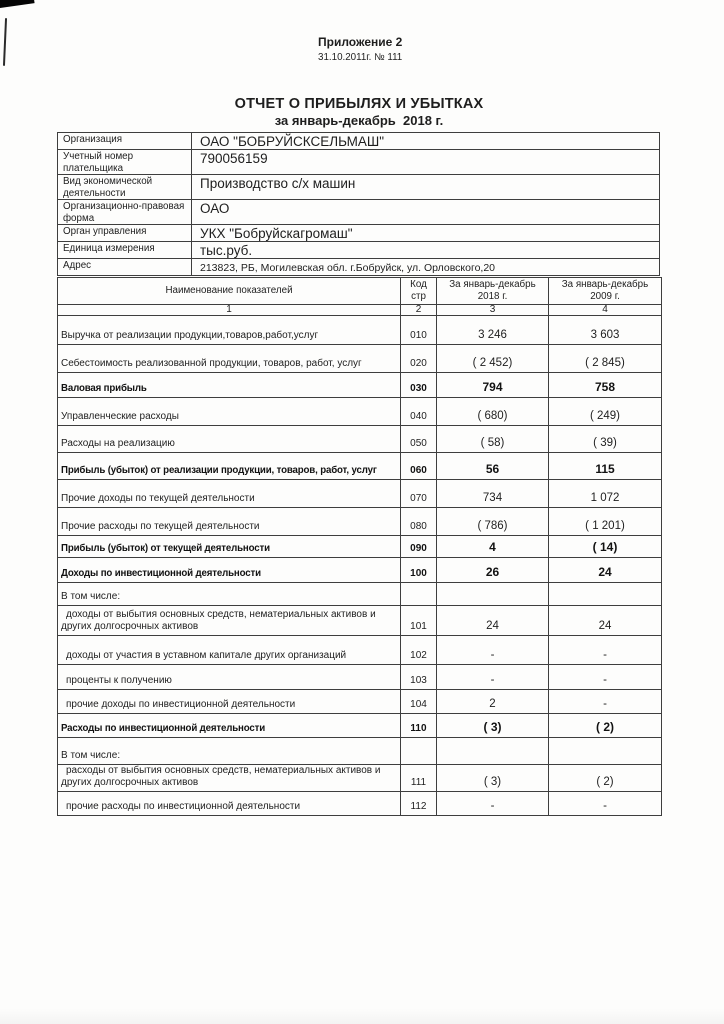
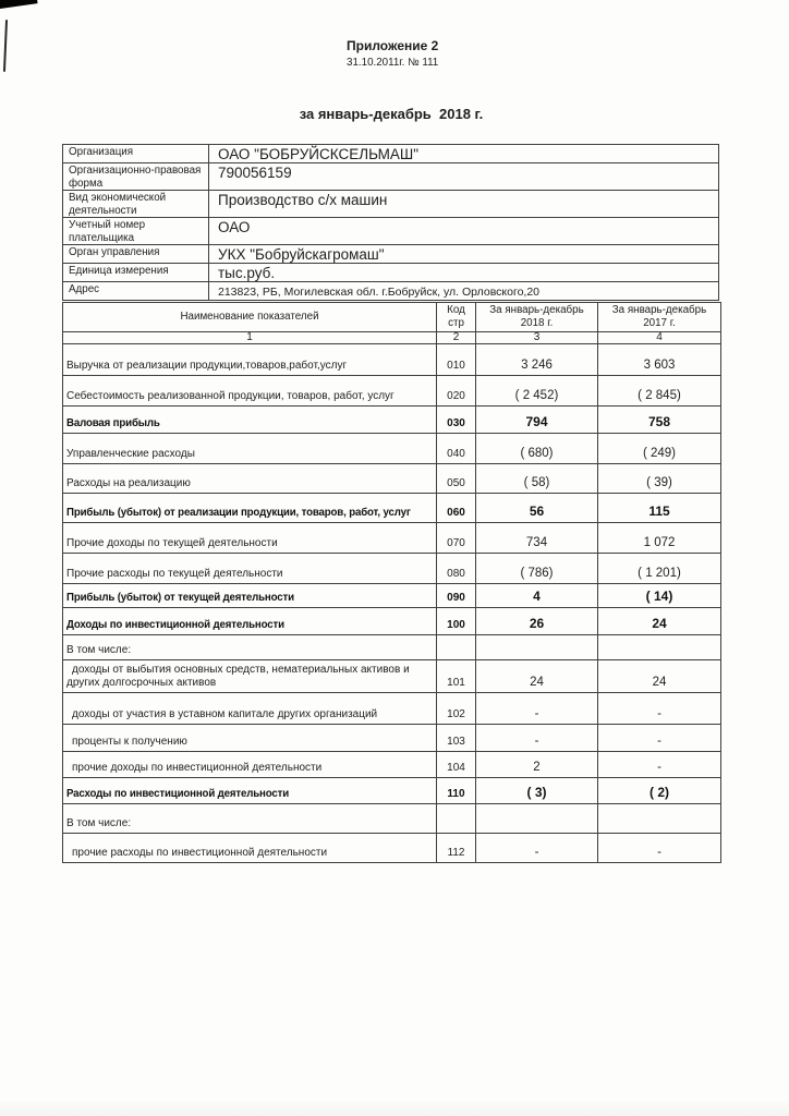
  Приложение 2
  31.10.2011г. № 111
- ОТЧЕТ О ПРИБЫЛЯХ И УБЫТКАХ
  за январь-декабрь 2018 г.
  Организация	ОАО "БОБРУЙСКСЕЛЬМАШ"
- Учетный номер плательщика	790056159
+ Организационно-правовая форма	790056159
  Вид экономической деятельности	Производство с/х машин
- Организационно-правовая форма	ОАО
+ Учетный номер плательщика	ОАО
  Орган управления	УКХ "Бобруйскагромаш"
  Единица измерения	тыс.руб.
  Адрес	213823, РБ, Могилевская обл. г.Бобруйск, ул. Орловского,20
- Наименование показателей	Код стр	За январь-декабрь 2018 г.	За январь-декабрь 2009 г.
+ Наименование показателей	Код стр	За январь-декабрь 2018 г.	За январь-декабрь 2017 г.
  1	2	3	4
  Выручка от реализации продукции,товаров,работ,услуг	010	3 246	3 603
  Себестоимость реализованной продукции, товаров, работ, услуг	020	( 2 452)	( 2 845)
  Валовая прибыль	030	794	758
  Управленческие расходы	040	( 680)	( 249)
  Расходы на реализацию	050	( 58)	( 39)
  Прибыль (убыток) от реализации продукции, товаров, работ, услуг	060	56	115
  Прочие доходы по текущей деятельности	070	734	1 072
  Прочие расходы по текущей деятельности	080	( 786)	( 1 201)
  Прибыль (убыток) от текущей деятельности	090	4	( 14)
  Доходы по инвестиционной деятельности	100	26	24
  В том числе:
  доходы от выбытия основных средств, нематериальных активов и других долгосрочных активов	101	24	24
  доходы от участия в уставном капитале других организаций	102	-	-
  проценты к получению	103	-	-
  прочие доходы по инвестиционной деятельности	104	2	-
  Расходы по инвестиционной деятельности	110	( 3)	( 2)
  В том числе:
- расходы от выбытия основных средств, нематериальных активов и других долгосрочных активов	111	( 3)	( 2)
  прочие расходы по инвестиционной деятельности	112	-	-
